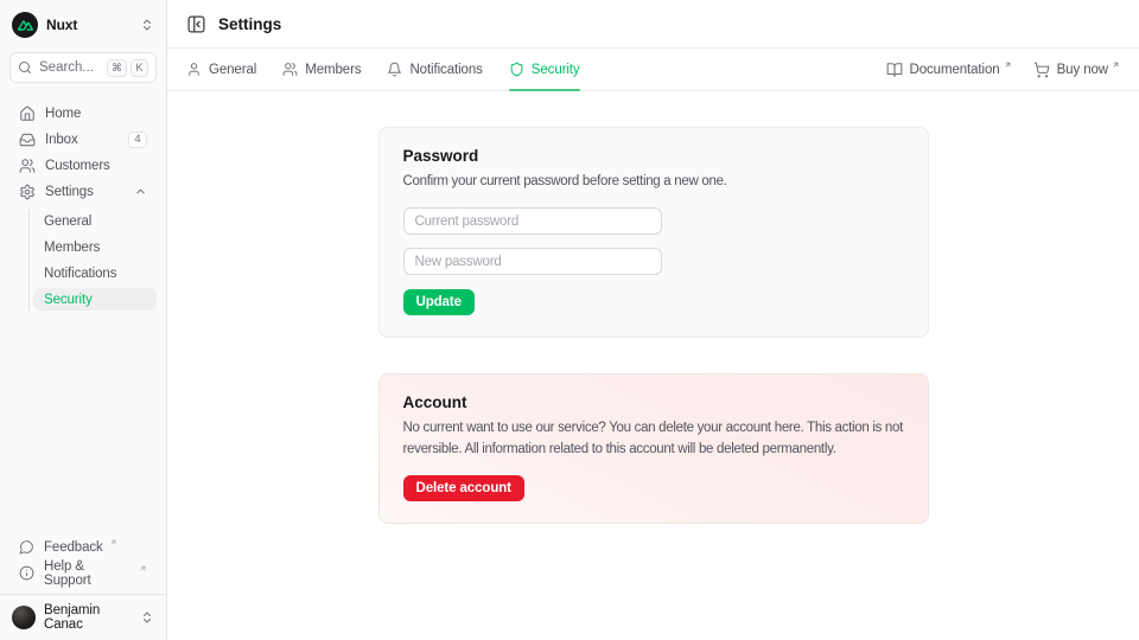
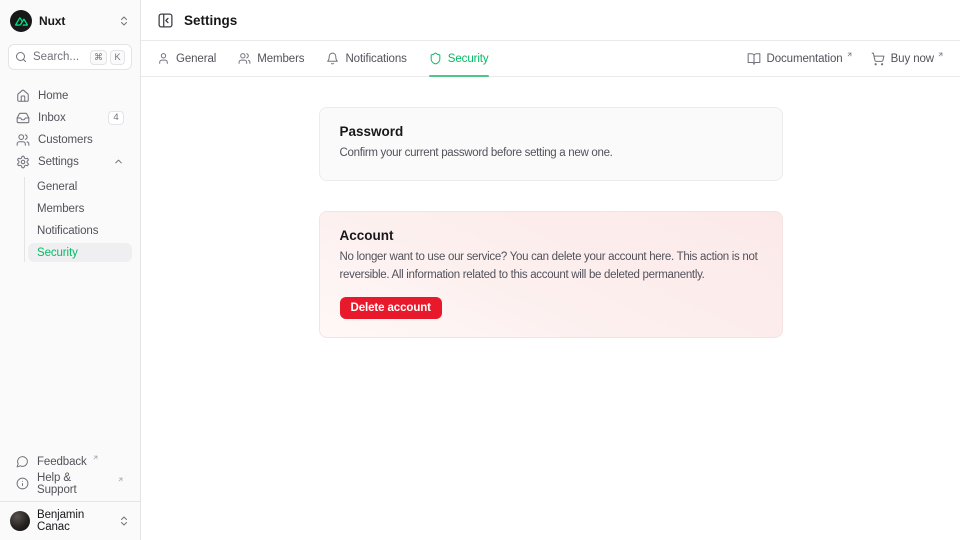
  Nuxt
  Search...
  ⌘
  K
  Home
  Inbox
  4
  Customers
  Settings
  General
  Members
  Notifications
  Security
  Feedback
  Help & Support
  Benjamin Canac
  Settings
  General
  Members
  Notifications
  Security
  Documentation
  Buy now
  Password
  Confirm your current password before setting a new one.
- Current password
- New password
- Update
  Account
- No current want to use our service? You can delete your account here. This action is not
+ No longer want to use our service? You can delete your account here. This action is not
  reversible. All information related to this account will be deleted permanently.
  Delete account
